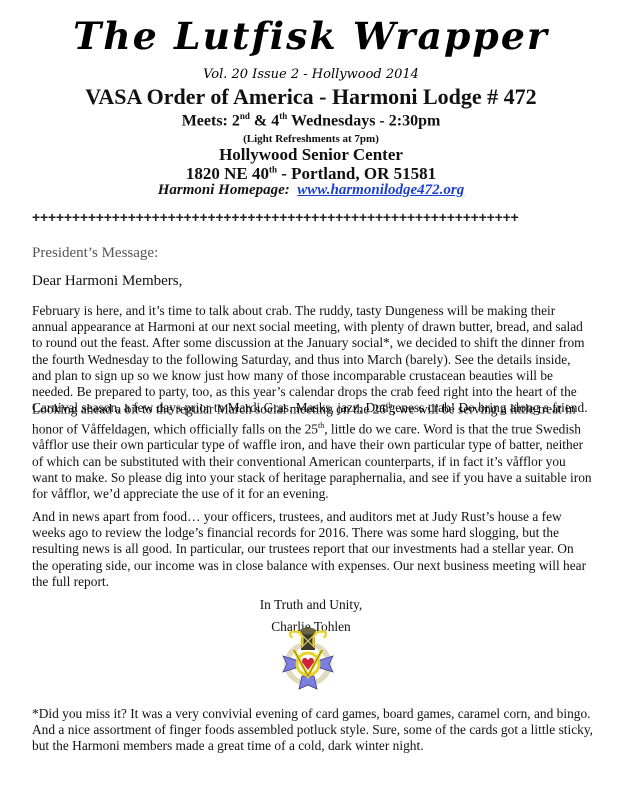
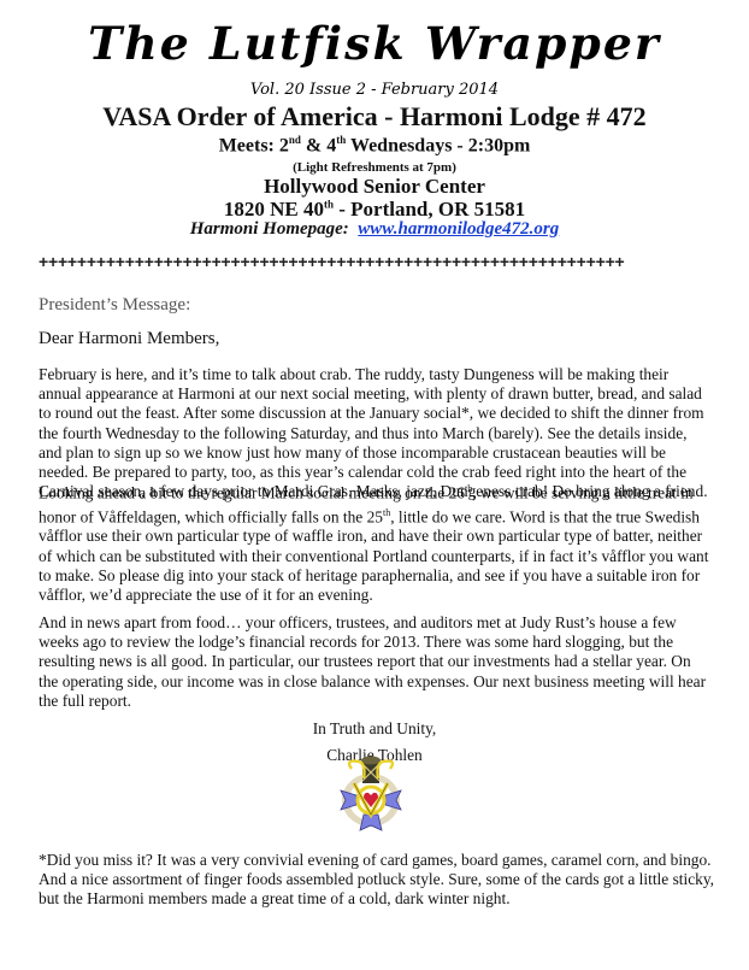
  The Lutfisk Wrapper
- Vol. 20 Issue 2 - Hollywood 2014
+ Vol. 20 Issue 2 - February 2014
  VASA Order of America - Harmoni Lodge # 472
  Meets: 2nd & 4th Wednesdays - 2:30pm
  (Light Refreshments at 7pm)
  Hollywood Senior Center
  1820 NE 40th - Portland, OR 51581
  Harmoni Homepage: www.harmonilodge472.org
  +++++++++++++++++++++++++++++++++++++++++++++++++++++++++++++
  President’s Message:
  Dear Harmoni Members,
- February is here, and it’s time to talk about crab. The ruddy, tasty Dungeness will be making their annual appearance at Harmoni at our next social meeting, with plenty of drawn butter, bread, and salad to round out the feast. After some discussion at the January social*, we decided to shift the dinner from the fourth Wednesday to the following Saturday, and thus into March (barely). See the details inside, and plan to sign up so we know just how many of those incomparable crustacean beauties will be needed. Be prepared to party, too, as this year’s calendar drops the crab feed right into the heart of the Carnival season, a few days prior to Mardi Gras. Masks, jazz, Dungeness crab! Do bring along a friend.
+ February is here, and it’s time to talk about crab. The ruddy, tasty Dungeness will be making their annual appearance at Harmoni at our next social meeting, with plenty of drawn butter, bread, and salad to round out the feast. After some discussion at the January social*, we decided to shift the dinner from the fourth Wednesday to the following Saturday, and thus into March (barely). See the details inside, and plan to sign up so we know just how many of those incomparable crustacean beauties will be needed. Be prepared to party, too, as this year’s calendar cold the crab feed right into the heart of the Carnival season, a few days prior to Mardi Gras. Masks, jazz, Dungeness crab! Do bring along a friend.
- Looking ahead a bit to the regular March social meeting on the 26th, we will be serving a little treat in honor of Våffeldagen, which officially falls on the 25th, little do we care. Word is that the true Swedish våfflor use their own particular type of waffle iron, and have their own particular type of batter, neither of which can be substituted with their conventional American counterparts, if in fact it’s våfflor you want to make. So please dig into your stack of heritage paraphernalia, and see if you have a suitable iron for våfflor, we’d appreciate the use of it for an evening.
+ Looking ahead a bit to the regular March social meeting on the 26th, we will be serving a little treat in honor of Våffeldagen, which officially falls on the 25th, little do we care. Word is that the true Swedish våfflor use their own particular type of waffle iron, and have their own particular type of batter, neither of which can be substituted with their conventional Portland counterparts, if in fact it’s våfflor you want to make. So please dig into your stack of heritage paraphernalia, and see if you have a suitable iron for våfflor, we’d appreciate the use of it for an evening.
- And in news apart from food… your officers, trustees, and auditors met at Judy Rust’s house a few weeks ago to review the lodge’s financial records for 2016. There was some hard slogging, but the resulting news is all good. In particular, our trustees report that our investments had a stellar year. On the operating side, our income was in close balance with expenses. Our next business meeting will hear the full report.
+ And in news apart from food… your officers, trustees, and auditors met at Judy Rust’s house a few weeks ago to review the lodge’s financial records for 2013. There was some hard slogging, but the resulting news is all good. In particular, our trustees report that our investments had a stellar year. On the operating side, our income was in close balance with expenses. Our next business meeting will hear the full report.
  In Truth and Unity,
  Charlie Tohlen
  *Did you miss it? It was a very convivial evening of card games, board games, caramel corn, and bingo. And a nice assortment of finger foods assembled potluck style. Sure, some of the cards got a little sticky, but the Harmoni members made a great time of a cold, dark winter night.
